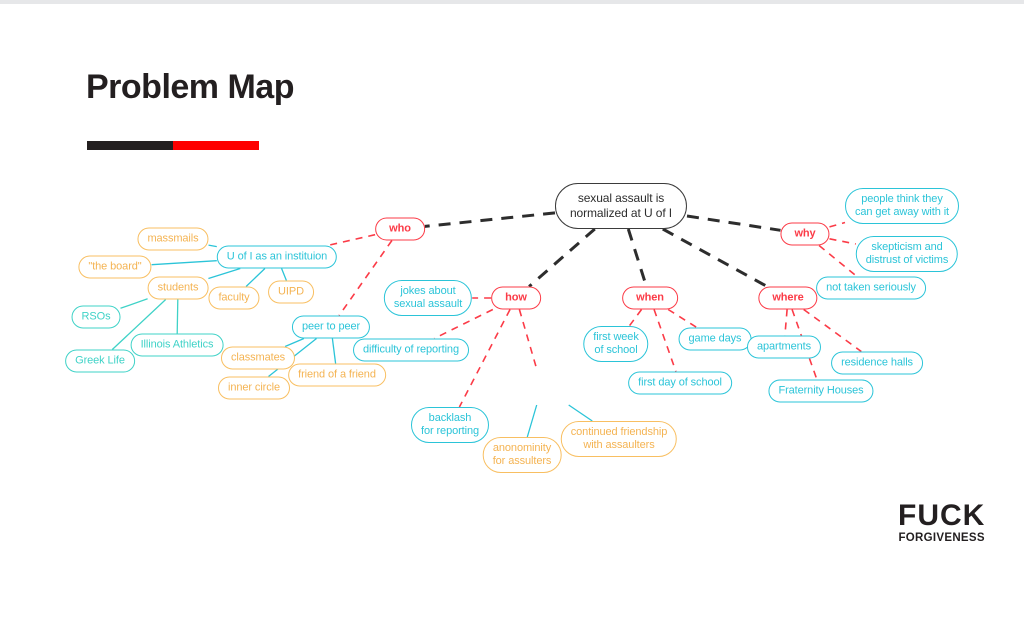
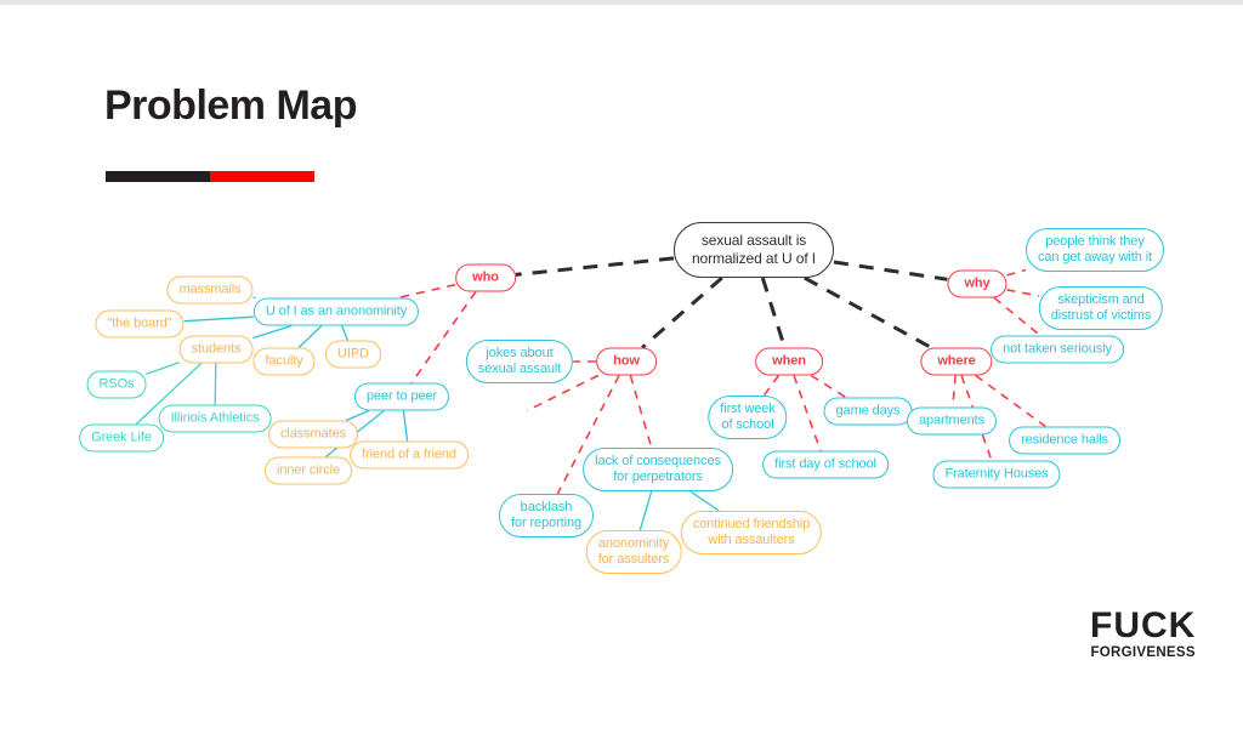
  Problem Map
  sexual assault is
  normalized at U of I
  who
  how
  when
  where
  why
- U of I as an instituion
+ U of I as an anonominity
  massmails
  "the board"
  students
  faculty
  UIPD
  RSOs
  Illinois Athletics
  Greek Life
  peer to peer
  classmates
  inner circle
  friend of a friend
- difficulty of reporting
  jokes about
  sexual assault
+ lack of consequences
+ for perpetrators
  backlash
  for reporting
  anonominity
  for assulters
  continued friendship
  with assaulters
  first week
  of school
  first day of school
  game days
  apartments
  Fraternity Houses
  residence halls
  people think they
  can get away with it
  skepticism and
  distrust of victims
  not taken seriously
  FUCK
  FORGIVENESS
